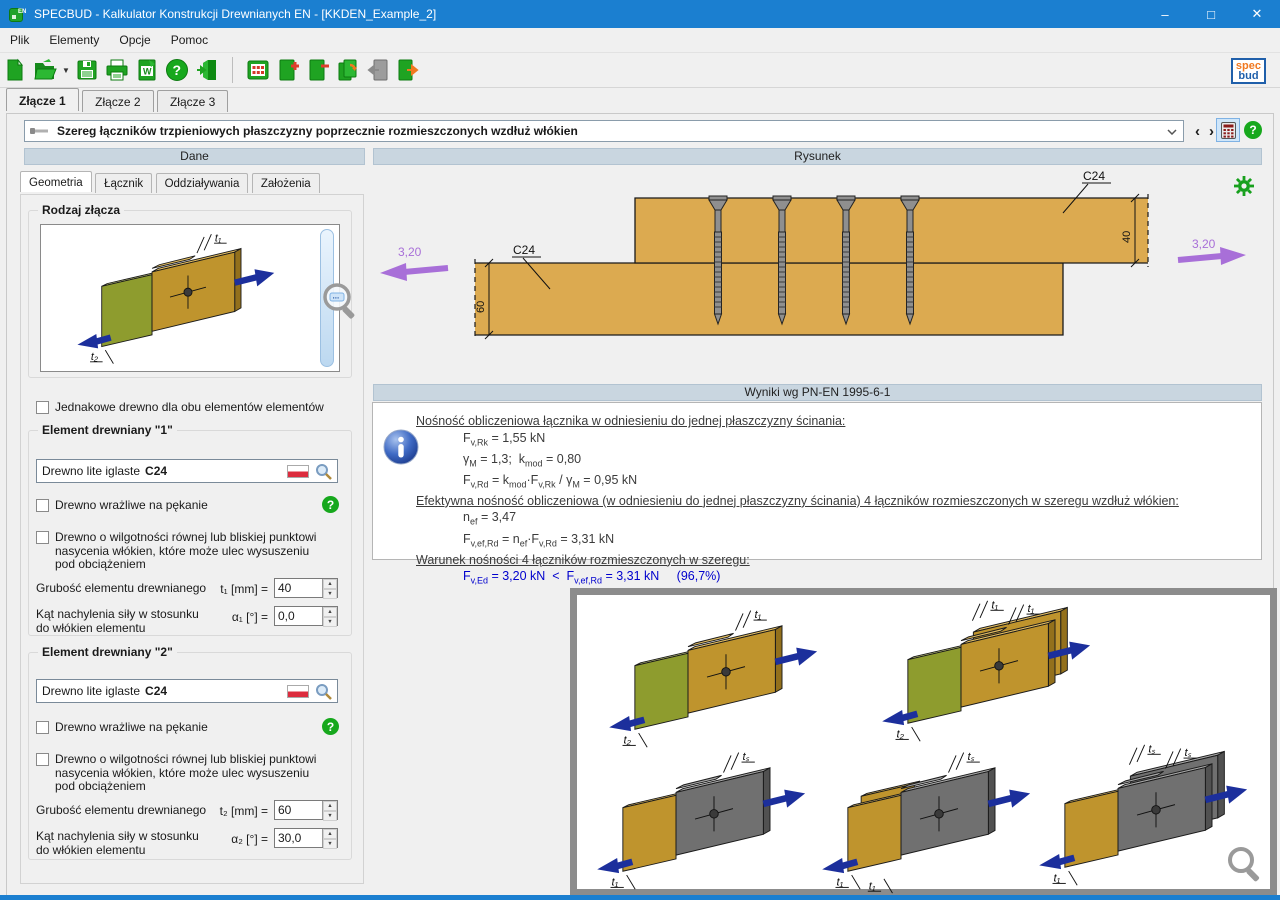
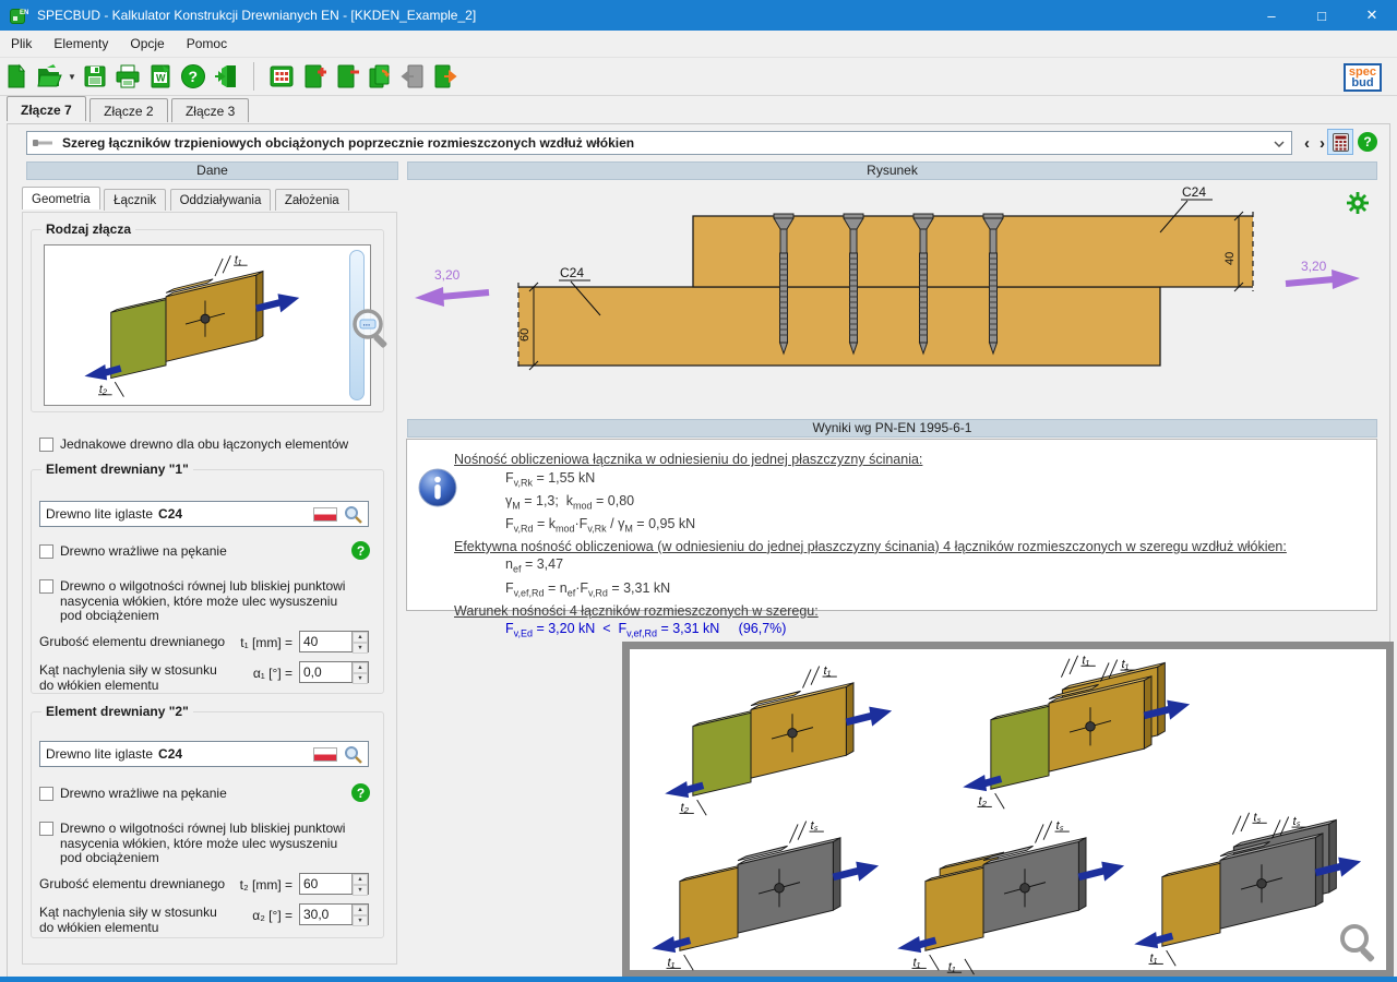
  SPECBUD - Kalkulator Konstrukcji Drewnianych EN - [KKDEN_Example_2]
  –
  □
  ✕
  Plik
  Elementy
  Opcje
  Pomoc
  ▼
  W
  ?
  spec
  bud
- Złącze 1 Złącze 2 Złącze 3
+ Złącze 7 Złącze 2 Złącze 3
- Szereg łączników trzpieniowych płaszczyzny poprzecznie rozmieszczonych wzdłuż włókien
+ Szereg łączników trzpieniowych obciążonych poprzecznie rozmieszczonych wzdłuż włókien
  ‹
  ›
  ?
  Dane
  Rysunek
  Geometria Łącznik Oddziaływania Założenia
  Rodzaj złącza
  t₁
  t₂
  ...
- Jednakowe drewno dla obu elementów elementów
+ Jednakowe drewno dla obu łączonych elementów
  Element drewniany "1"
  Drewno lite iglaste
  C24
  Drewno wrażliwe na pękanie
  ?
  Drewno o wilgotności równej lub bliskiej punktowi nasycenia włókien, które może ulec wysuszeniu pod obciążeniem
  Grubość elementu drewnianego
  t₁ [mm] =
  40
  Kąt nachylenia siły w stosunku do włókien elementu
  α₁ [°] =
  0,0
  Element drewniany "2"
  Drewno lite iglaste
  C24
  Drewno wrażliwe na pękanie
  ?
  Drewno o wilgotności równej lub bliskiej punktowi nasycenia włókien, które może ulec wysuszeniu pod obciążeniem
  Grubość elementu drewnianego
  t₂ [mm] =
  60
  Kąt nachylenia siły w stosunku do włókien elementu
  α₂ [°] =
  30,0
  C24
  C24
  3,20
  3,20
  Wyniki wg PN-EN 1995-6-1
  Nośność obliczeniowa łącznika w odniesieniu do jednej płaszczyzny ścinania:
  Fv,Rk = 1,55 kN
  γM = 1,3; kmod = 0,80
  Fv,Rd = kmod·Fv,Rk / γM = 0,95 kN
  Efektywna nośność obliczeniowa (w odniesieniu do jednej płaszczyzny ścinania) 4 łączników rozmieszczonych w szeregu wzdłuż włókien:
  nef = 3,47
  Fv,ef,Rd = nef·Fv,Rd = 3,31 kN
  Warunek nośności 4 łączników rozmieszczonych w szeregu:
  Fv,Ed = 3,20 kN < Fv,ef,Rd = 3,31 kN (96,7%)
  t₁
  t₂
  t₁
  t₁
  t₂
  tₛ
  t₁
  tₛ
  t₁
  t₁
  tₛ
  tₛ
  t₁
